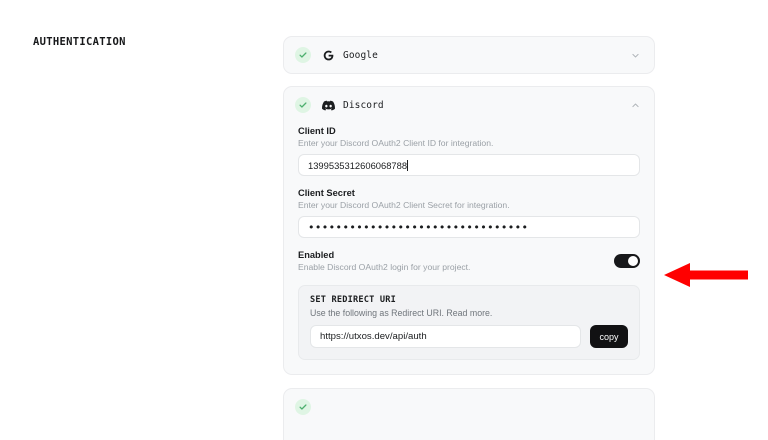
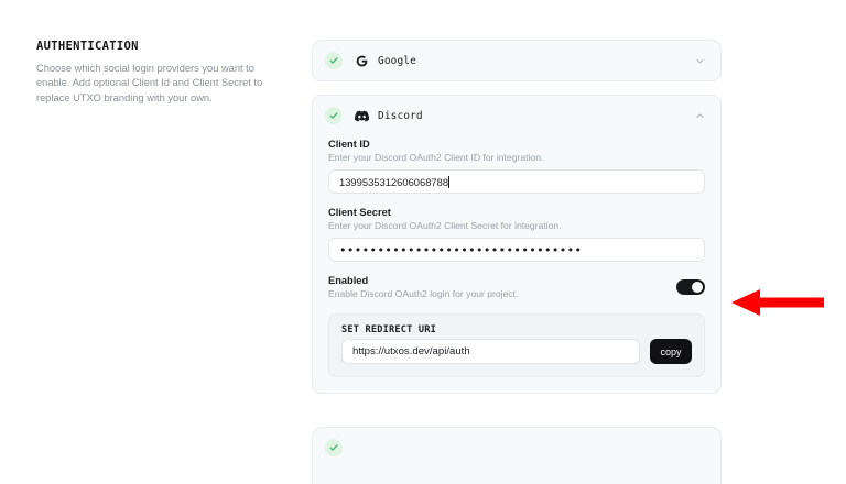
  AUTHENTICATION
+ Choose which social login providers you want to enable. Add optional Client Id and Client Secret to replace UTXO branding with your own.
  Google
  Discord
  Client ID
  Enter your Discord OAuth2 Client ID for integration.
  1399535312606068788
  Client Secret
  Enter your Discord OAuth2 Client Secret for integration.
  ••••••••••••••••••••••••••••••••
  Enabled
  Enable Discord OAuth2 login for your project.
  SET REDIRECT URI
- Use the following as Redirect URI. Read more.
  https://utxos.dev/api/auth
  copy
